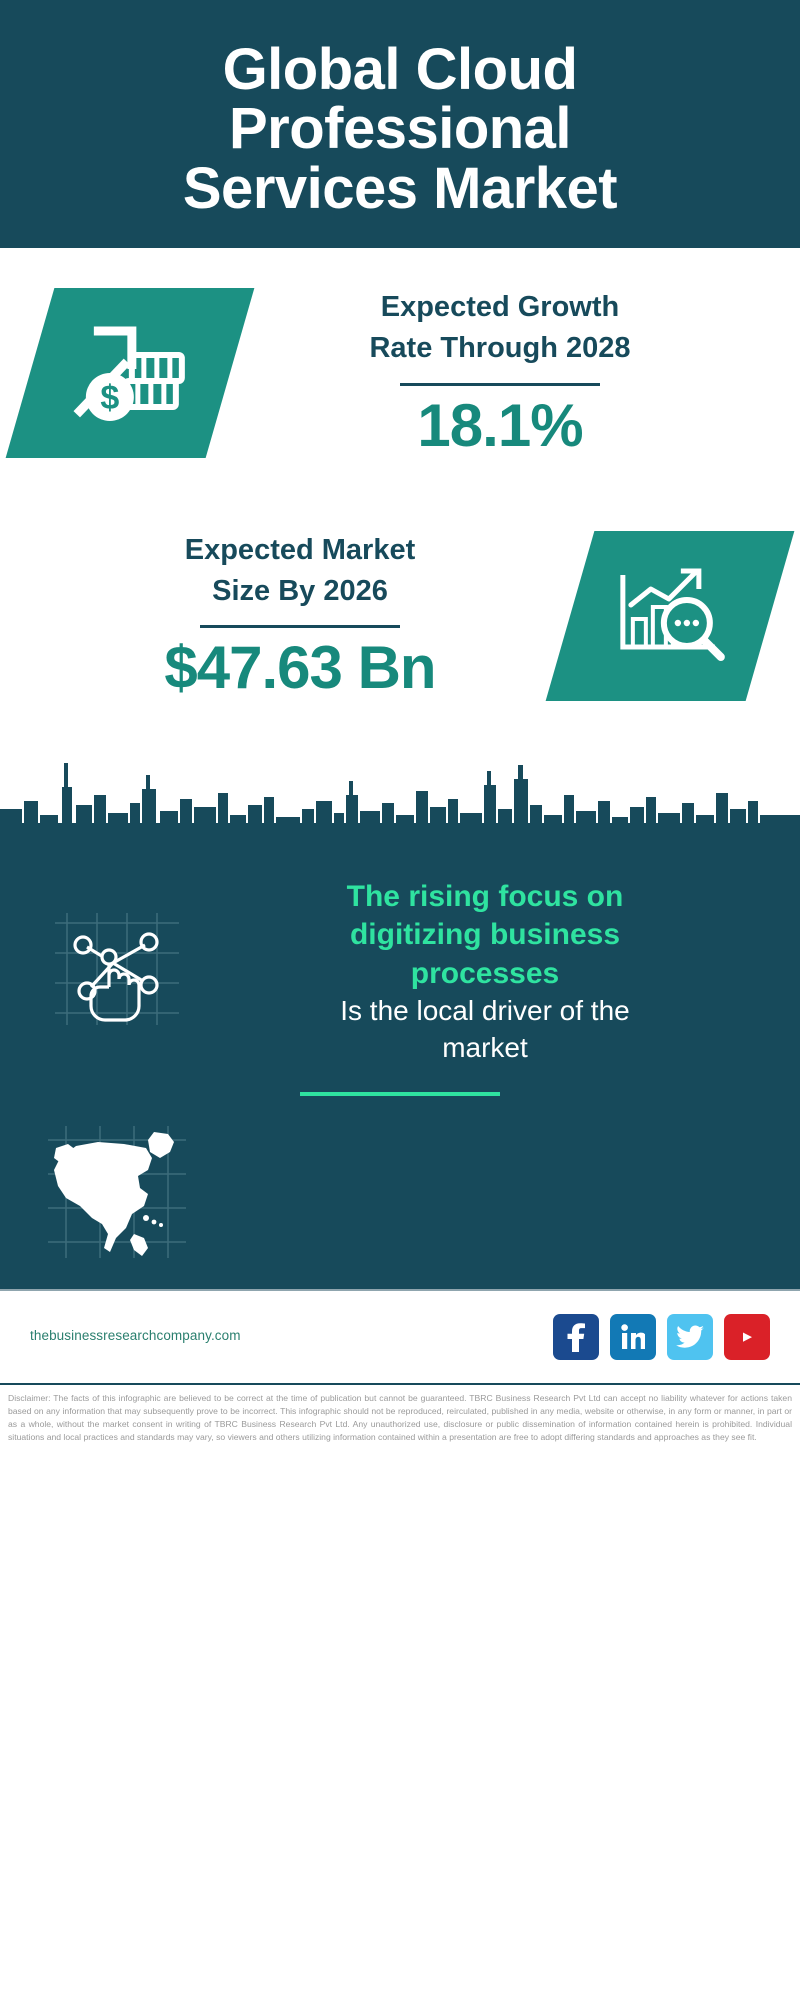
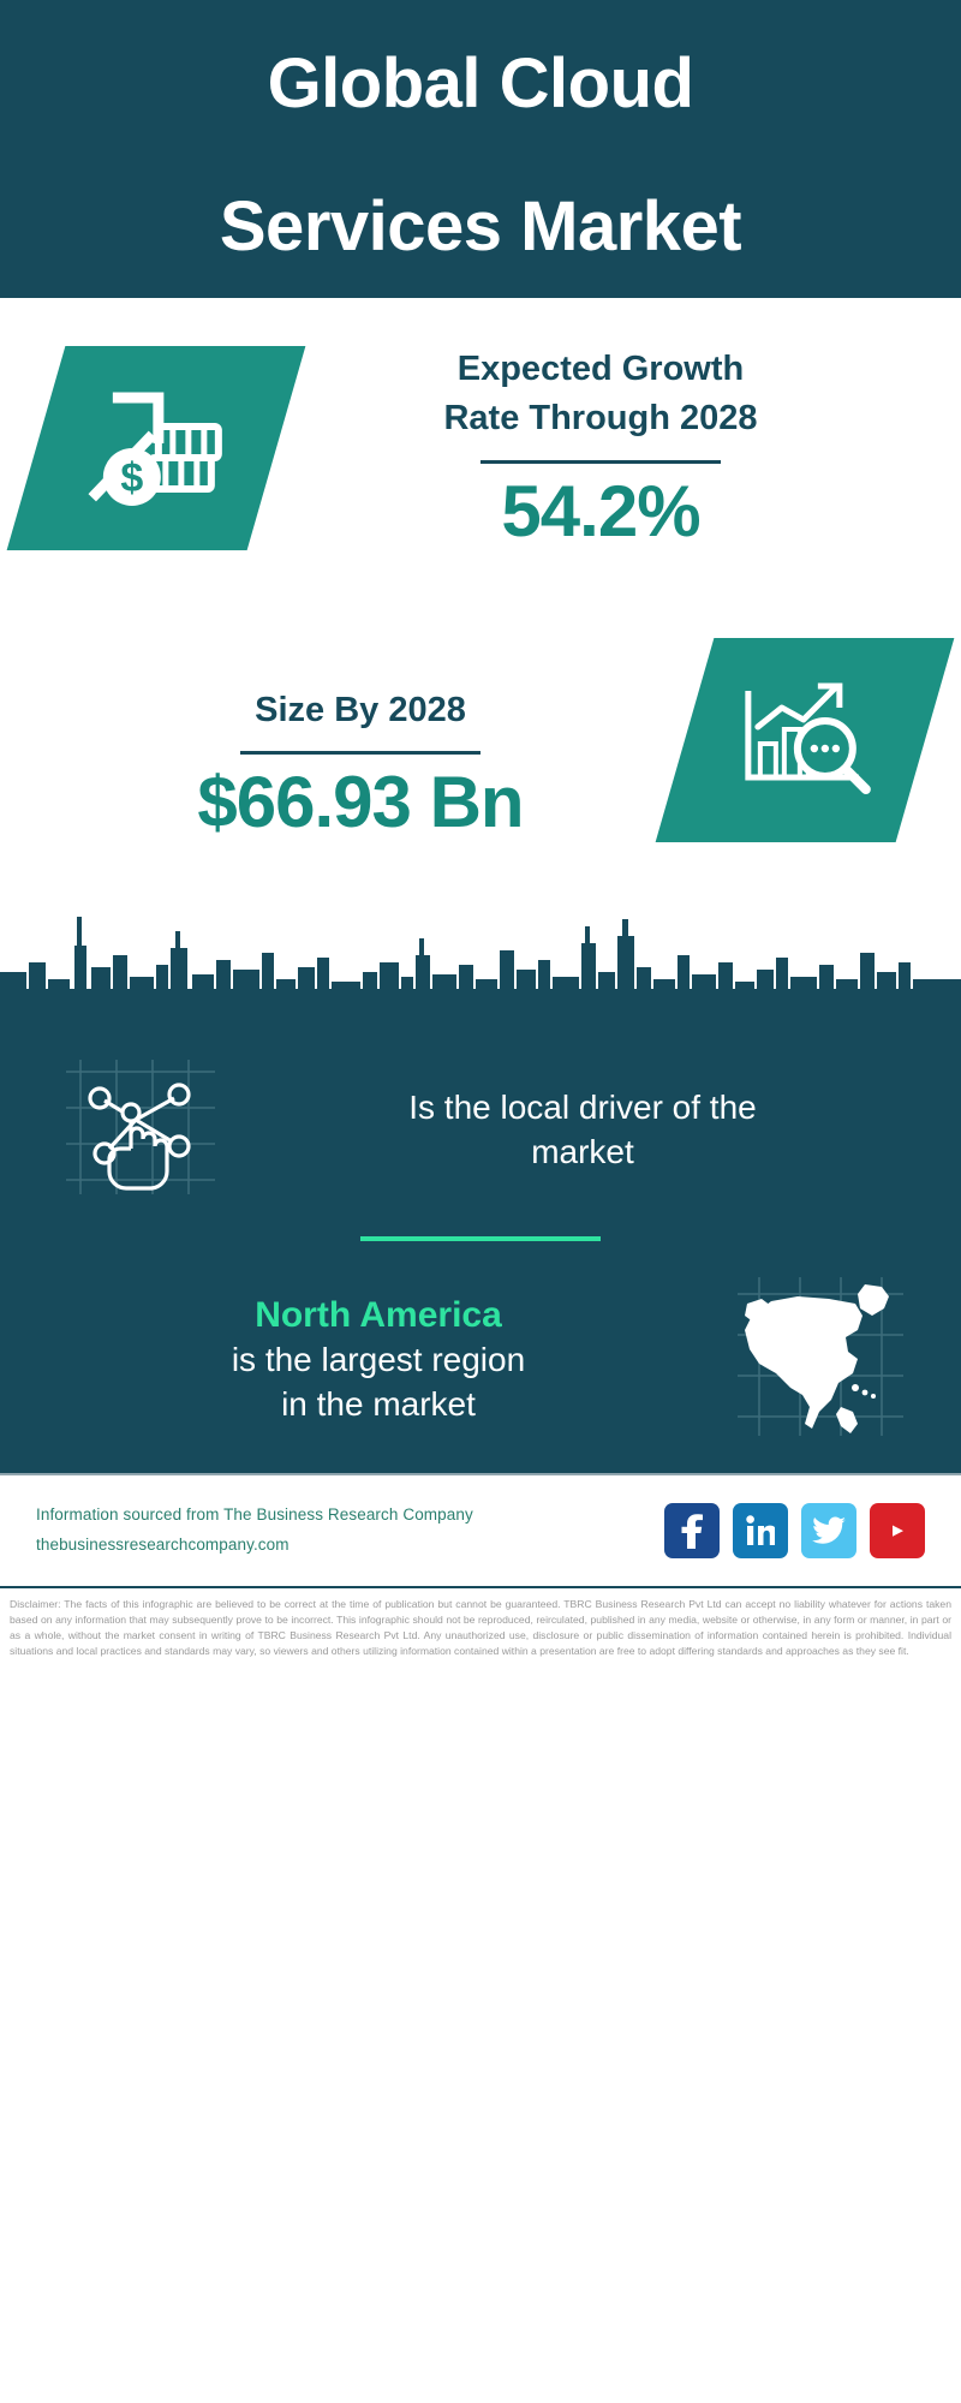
  Global Cloud
- Professional
  Services Market
  Expected Growth
  Rate Through 2028
- 18.1%
+ 54.2%
- Expected Market
- Size By 2026
+ Size By 2028
- $47.63 Bn
+ $66.93 Bn
- The rising focus on
- digitizing business
- processes
  Is the local driver of the
  market
+ North America
+ is the largest region
+ in the market
+ Information sourced from The Business Research Company
  thebusinessresearchcompany.com
  Disclaimer: The facts of this infographic are believed to be correct at the time of publication but cannot be guaranteed. TBRC Business Research Pvt Ltd can accept no liability whatever for actions taken based on any information that may subsequently prove to be incorrect. This infographic should not be reproduced, reirculated, published in any media, website or otherwise, in any form or manner, in part or as a whole, without the market consent in writing of TBRC Business Research Pvt Ltd. Any unauthorized use, disclosure or public dissemination of information contained herein is prohibited. Individual situations and local practices and standards may vary, so viewers and others utilizing information contained within a presentation are free to adopt differing standards and approaches as they see fit.
